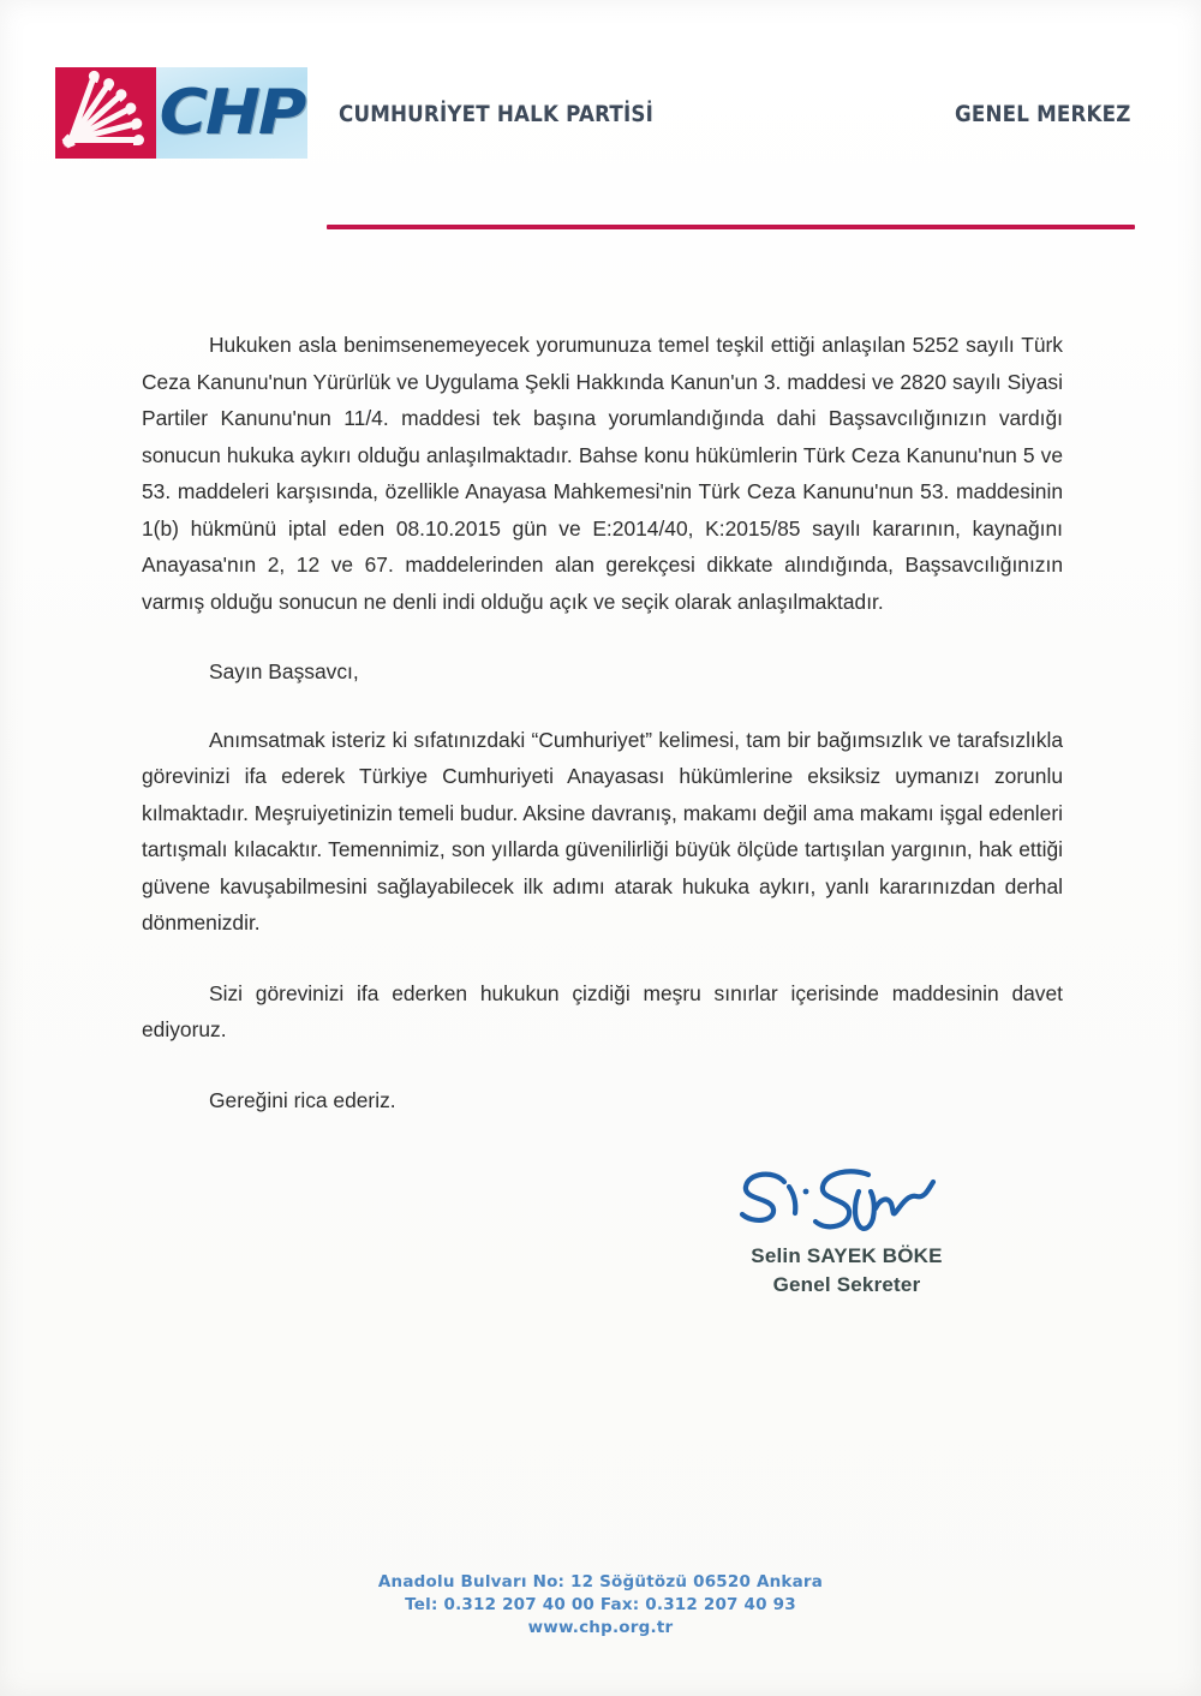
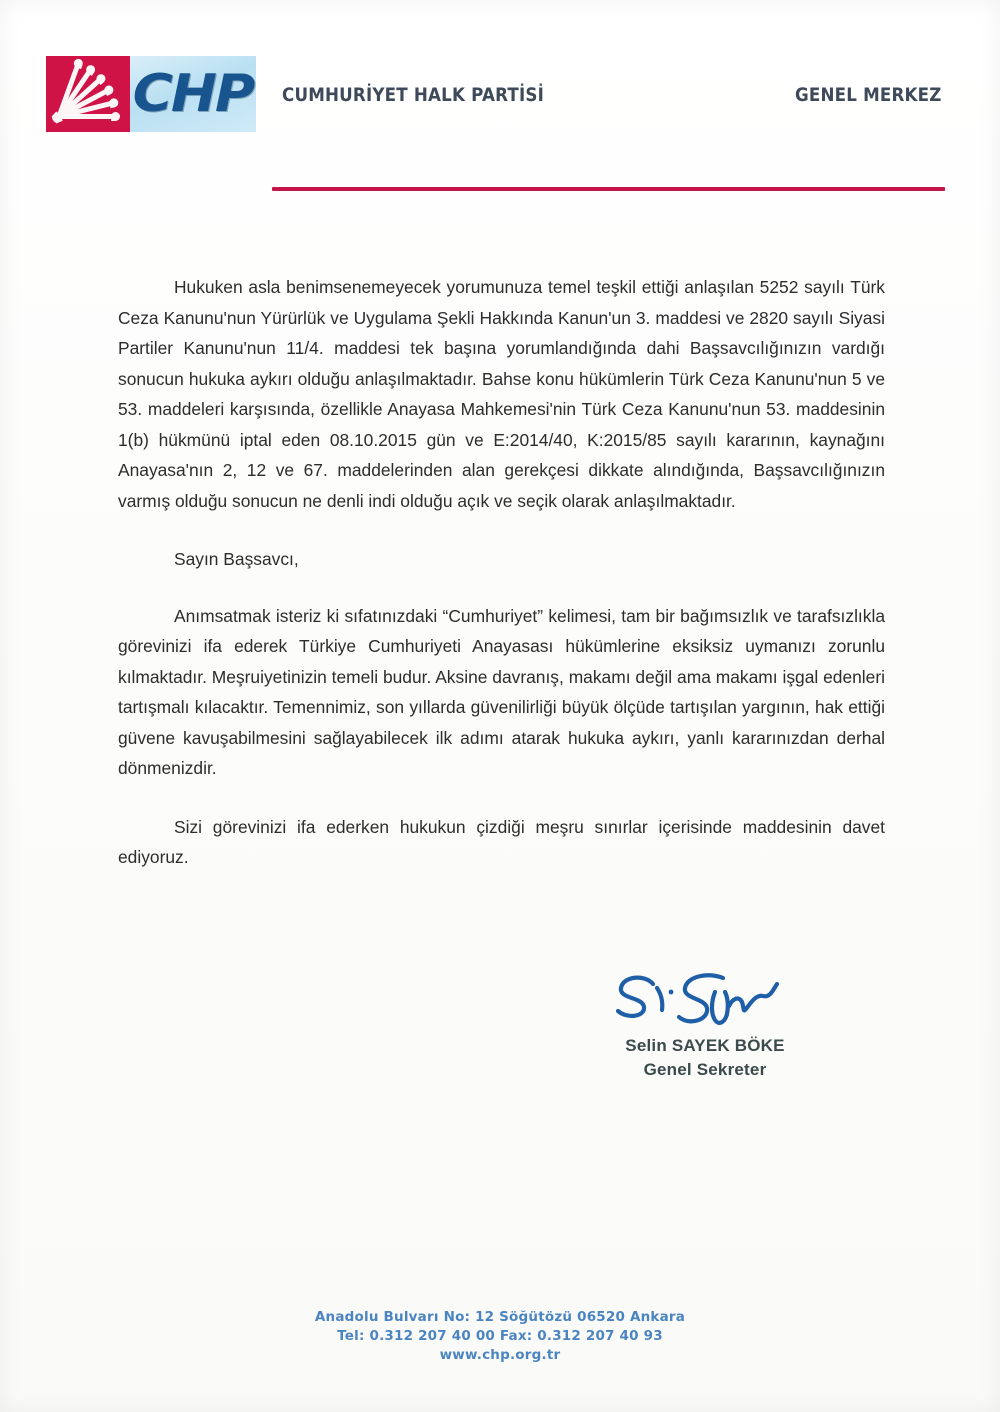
  CHP
  CUMHURİYET HALK PARTİSİ
  GENEL MERKEZ
  Hukuken asla benimsenemeyecek yorumunuza temel teşkil ettiği anlaşılan 5252 sayılı Türk Ceza Kanunu'nun Yürürlük ve Uygulama Şekli Hakkında Kanun'un 3. maddesi ve 2820 sayılı Siyasi Partiler Kanunu'nun 11/4. maddesi tek başına yorumlandığında dahi Başsavcılığınızın vardığı sonucun hukuka aykırı olduğu anlaşılmaktadır. Bahse konu hükümlerin Türk Ceza Kanunu'nun 5 ve 53. maddeleri karşısında, özellikle Anayasa Mahkemesi'nin Türk Ceza Kanunu'nun 53. maddesinin 1(b) hükmünü iptal eden 08.10.2015 gün ve E:2014/40, K:2015/85 sayılı kararının, kaynağını Anayasa'nın 2, 12 ve 67. maddelerinden alan gerekçesi dikkate alındığında, Başsavcılığınızın varmış olduğu sonucun ne denli indi olduğu açık ve seçik olarak anlaşılmaktadır.
  Sayın Başsavcı,
  Anımsatmak isteriz ki sıfatınızdaki “Cumhuriyet” kelimesi, tam bir bağımsızlık ve tarafsızlıkla görevinizi ifa ederek Türkiye Cumhuriyeti Anayasası hükümlerine eksiksiz uymanızı zorunlu kılmaktadır. Meşruiyetinizin temeli budur. Aksine davranış, makamı değil ama makamı işgal edenleri tartışmalı kılacaktır. Temennimiz, son yıllarda güvenilirliği büyük ölçüde tartışılan yargının, hak ettiği güvene kavuşabilmesini sağlayabilecek ilk adımı atarak hukuka aykırı, yanlı kararınızdan derhal dönmenizdir.
  Sizi görevinizi ifa ederken hukukun çizdiği meşru sınırlar içerisinde maddesinin davet ediyoruz.
- Gereğini rica ederiz.
  Selin SAYEK BÖKE
  Genel Sekreter
  Anadolu Bulvarı No: 12 Söğütözü 06520 Ankara
  Tel: 0.312 207 40 00 Fax: 0.312 207 40 93
  www.chp.org.tr
